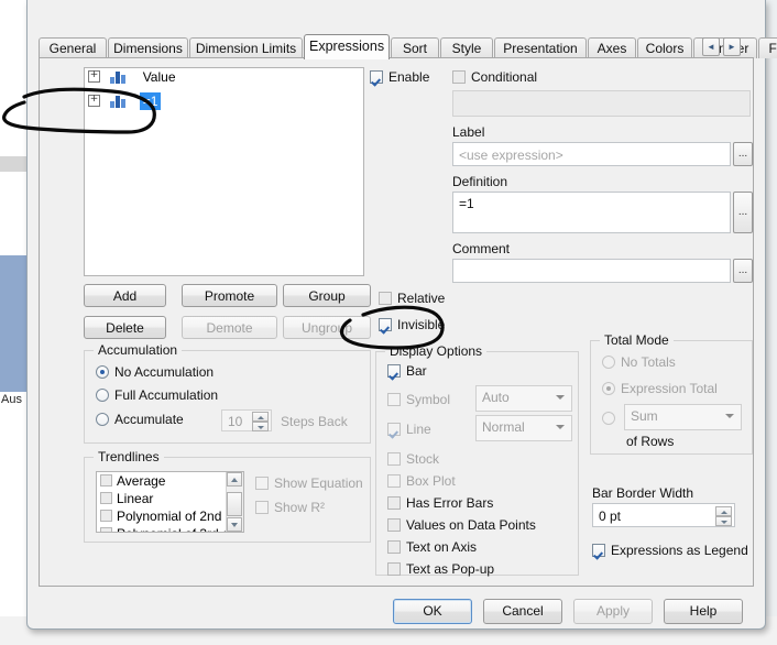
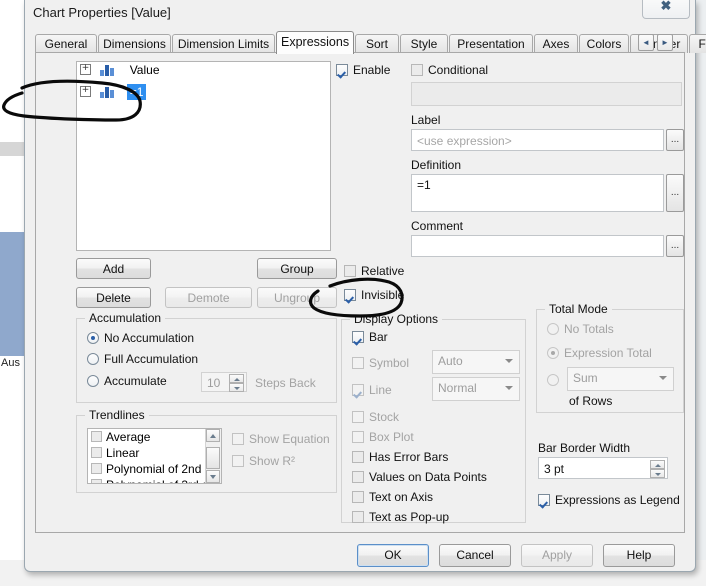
  Aus
+ Chart Properties [Value]
+ ✖
  General
  Dimensions
  Dimension Limits
  Expressions
  Sort
  Style
  Presentation
  Axes
  Colors
  ◄
  ►
  + Value
  Add
- Promote
  Group
  Delete
  Demote
  Ungrop
  Accumulation
  No Accumulation
  Full Accumulation
  Accumulate
  10
  Steps Back
  Trendlines
  Average
  Linear
  Polynomial of 2nd
  Show Equation
  Show R²
  Enable
  Conditional
  Label
  <use expression>
  ...
  Definition
  =1
  ...
  Comment
  ...
  Relative
  Invisibl
  Display Options
  Bar
  Symbol
  Auto
  Line
  Normal
  Stock
  Box Plot
  Has Error Bars
  Values on Data Points
  Text on Axis
  Text as Pop-up
  Total Mode
  No Totals
  Expression Total
  Sum
  of Rows
  Bar Border Width
- 0 pt
+ 3 pt
  Expressions as Legend
  OK
  Cancel
  Apply
  Help
